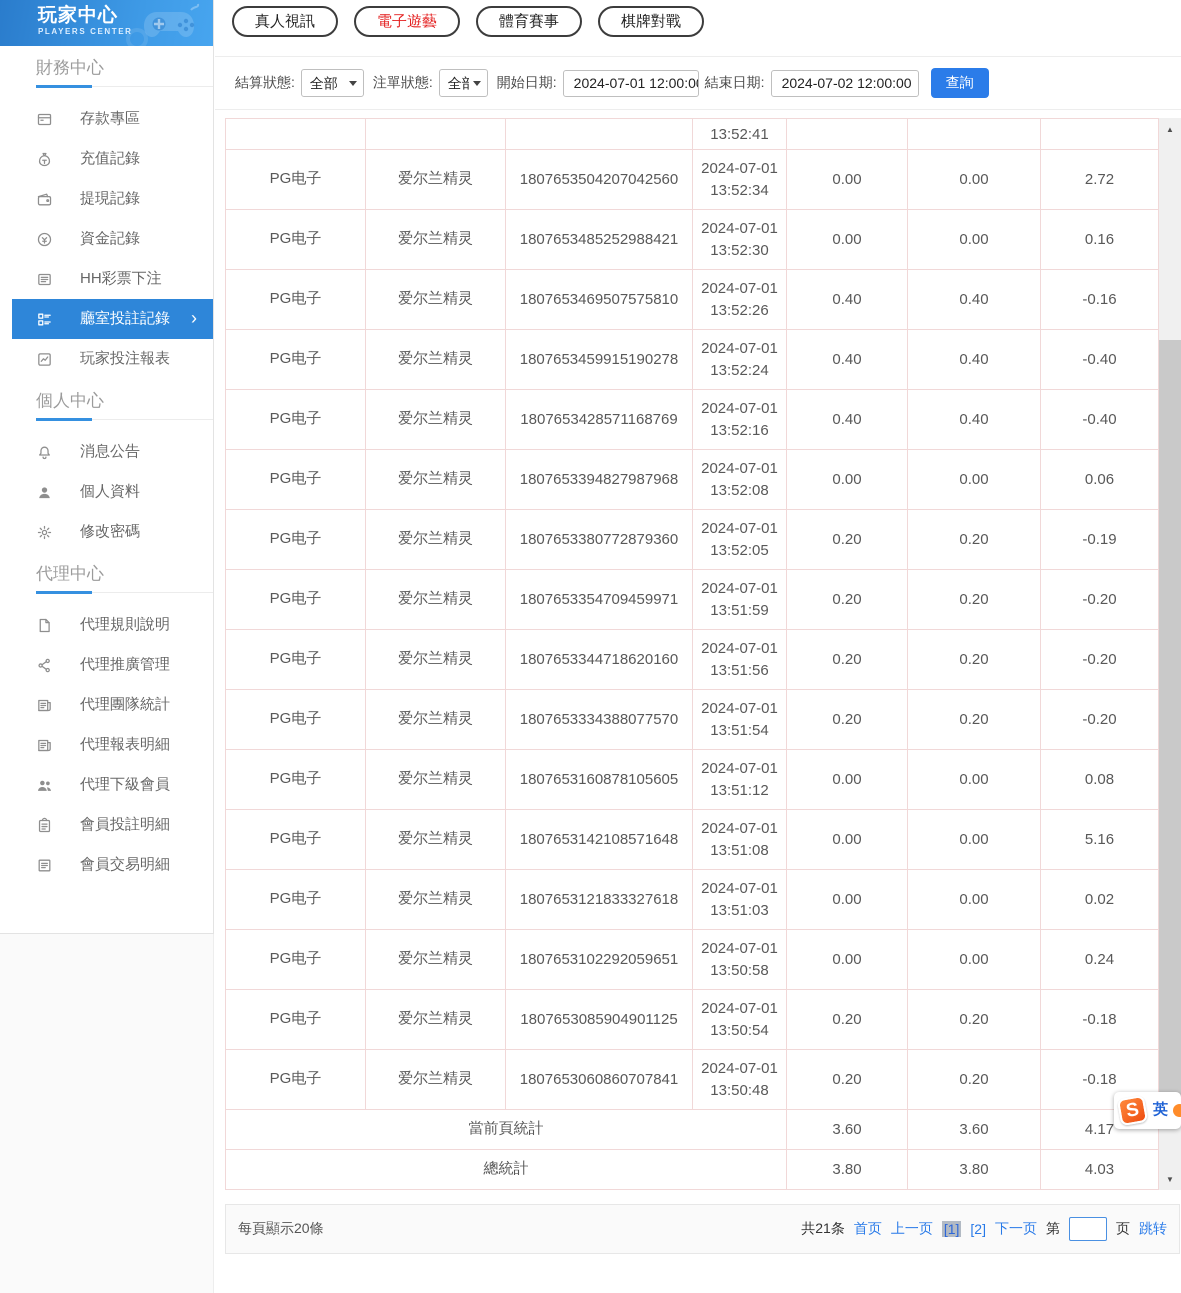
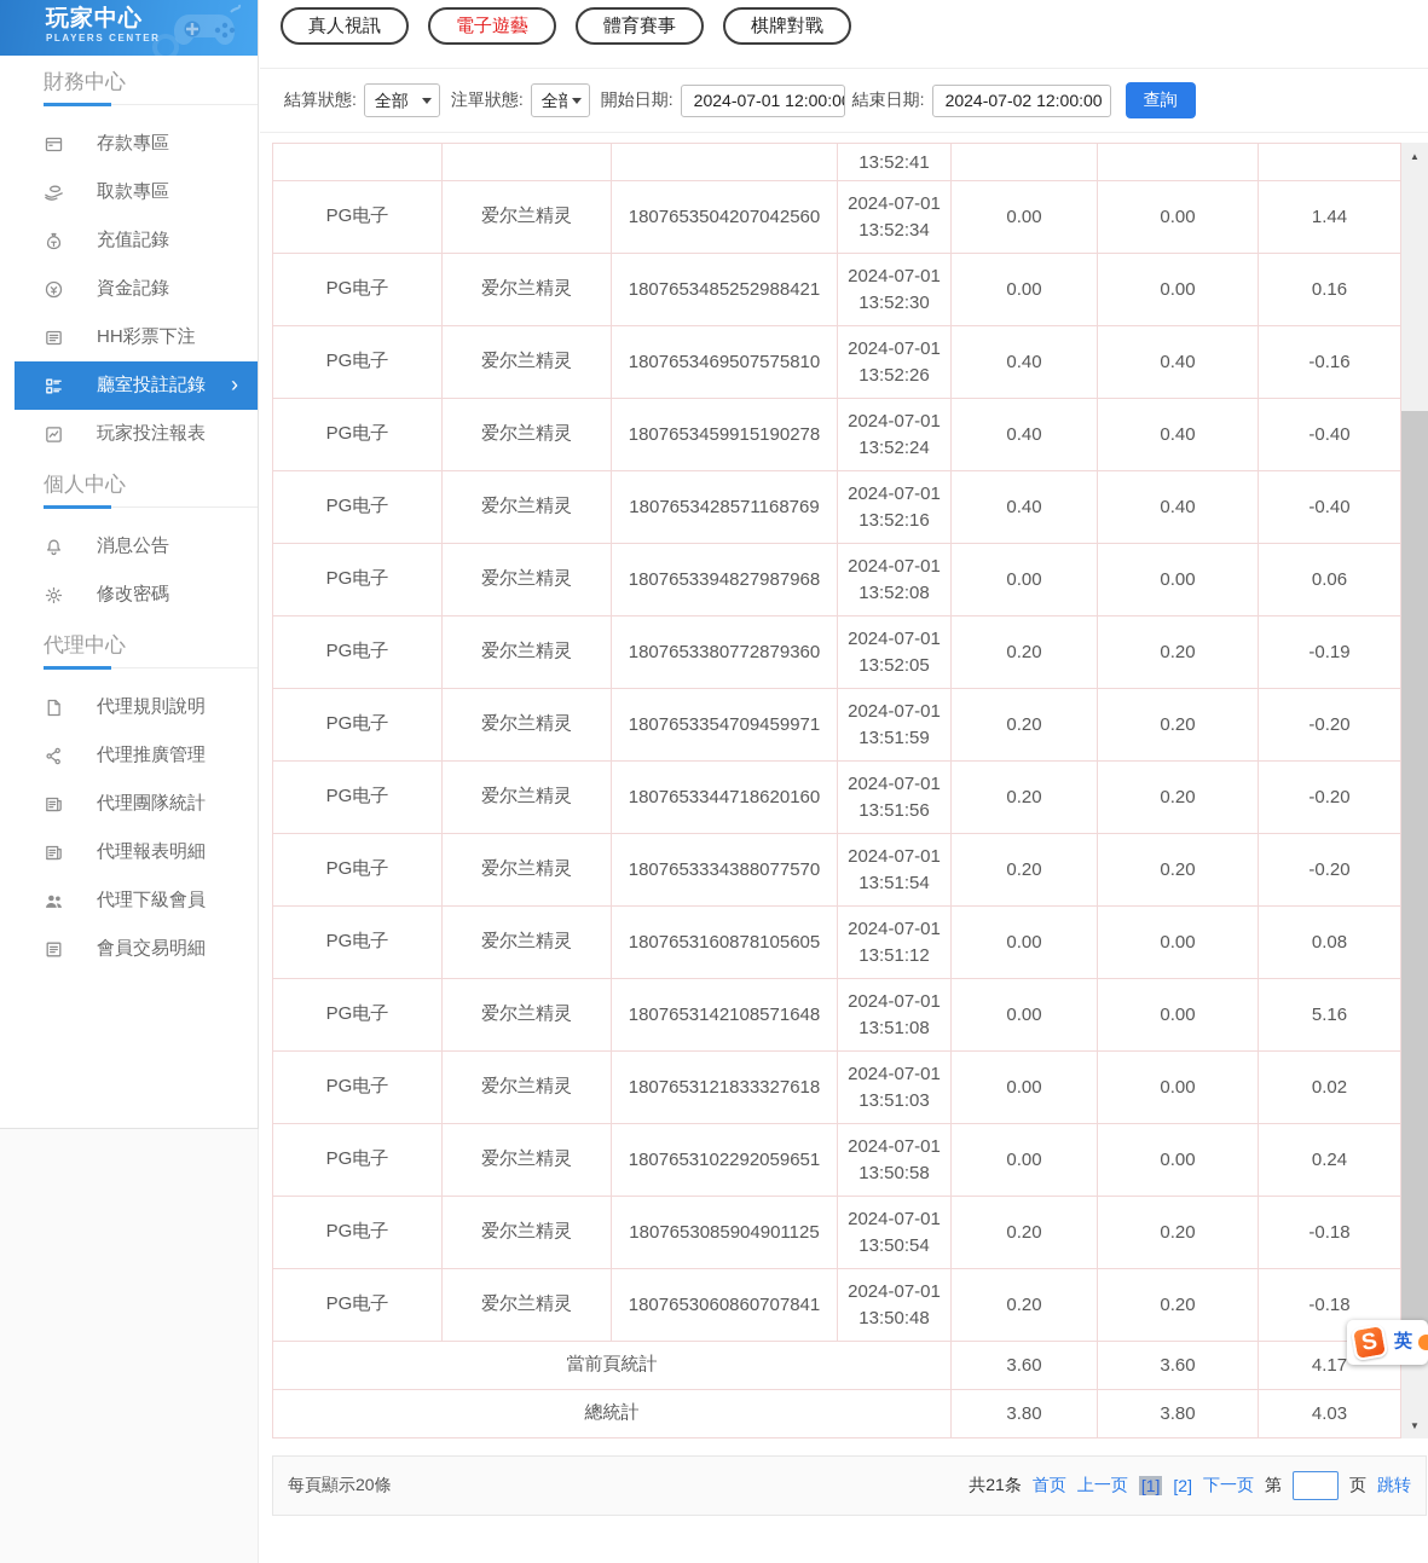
  玩家中心
  PLAYERS CENTER
  財務中心
  存款專區
+ 取款專區
  充值記錄
- 提現記錄
  資金記錄
  HH彩票下注
  廳室投註記錄
  ›
  玩家投注報表
  個人中心
  消息公告
- 個人資料
  修改密碼
  代理中心
  代理規則說明
  代理推廣管理
  代理團隊統計
  代理報表明細
  代理下級會員
- 會員投註明細
  會員交易明細
  真人視訊
  電子遊藝
  體育賽事
  棋牌對戰
  結算狀態:
  全部
  注單狀態:
  全部
  開始日期:
  2024-07-01 12:00:0
  結束日期:
  2024-07-02 12:00:00
  查詢
  			13:52:41
- PG电子	爱尔兰精灵	1807653504207042560	2024-07-01 13:52:34	0.00	0.00	2.72
+ PG电子	爱尔兰精灵	1807653504207042560	2024-07-01 13:52:34	0.00	0.00	1.44
  PG电子	爱尔兰精灵	1807653485252988421	2024-07-01 13:52:30	0.00	0.00	0.16
  PG电子	爱尔兰精灵	1807653469507575810	2024-07-01 13:52:26	0.40	0.40	-0.16
  PG电子	爱尔兰精灵	1807653459915190278	2024-07-01 13:52:24	0.40	0.40	-0.40
  PG电子	爱尔兰精灵	1807653428571168769	2024-07-01 13:52:16	0.40	0.40	-0.40
  PG电子	爱尔兰精灵	1807653394827987968	2024-07-01 13:52:08	0.00	0.00	0.06
  PG电子	爱尔兰精灵	1807653380772879360	2024-07-01 13:52:05	0.20	0.20	-0.19
  PG电子	爱尔兰精灵	1807653354709459971	2024-07-01 13:51:59	0.20	0.20	-0.20
  PG电子	爱尔兰精灵	1807653344718620160	2024-07-01 13:51:56	0.20	0.20	-0.20
  PG电子	爱尔兰精灵	1807653334388077570	2024-07-01 13:51:54	0.20	0.20	-0.20
  PG电子	爱尔兰精灵	1807653160878105605	2024-07-01 13:51:12	0.00	0.00	0.08
  PG电子	爱尔兰精灵	1807653142108571648	2024-07-01 13:51:08	0.00	0.00	5.16
  PG电子	爱尔兰精灵	1807653121833327618	2024-07-01 13:51:03	0.00	0.00	0.02
  PG电子	爱尔兰精灵	1807653102292059651	2024-07-01 13:50:58	0.00	0.00	0.24
  PG电子	爱尔兰精灵	1807653085904901125	2024-07-01 13:50:54	0.20	0.20	-0.18
  PG电子	爱尔兰精灵	1807653060860707841	2024-07-01 13:50:48	0.20	0.20	-0.18
  當前頁統計	3.60	3.60	4.17
  總統計	3.80	3.80	4.03
  ▲
  ▼
  每頁顯示20條
  共21条
  首页
  上一页
  [1]
  [2]
  下一页
  第
  页
  跳转
  英
